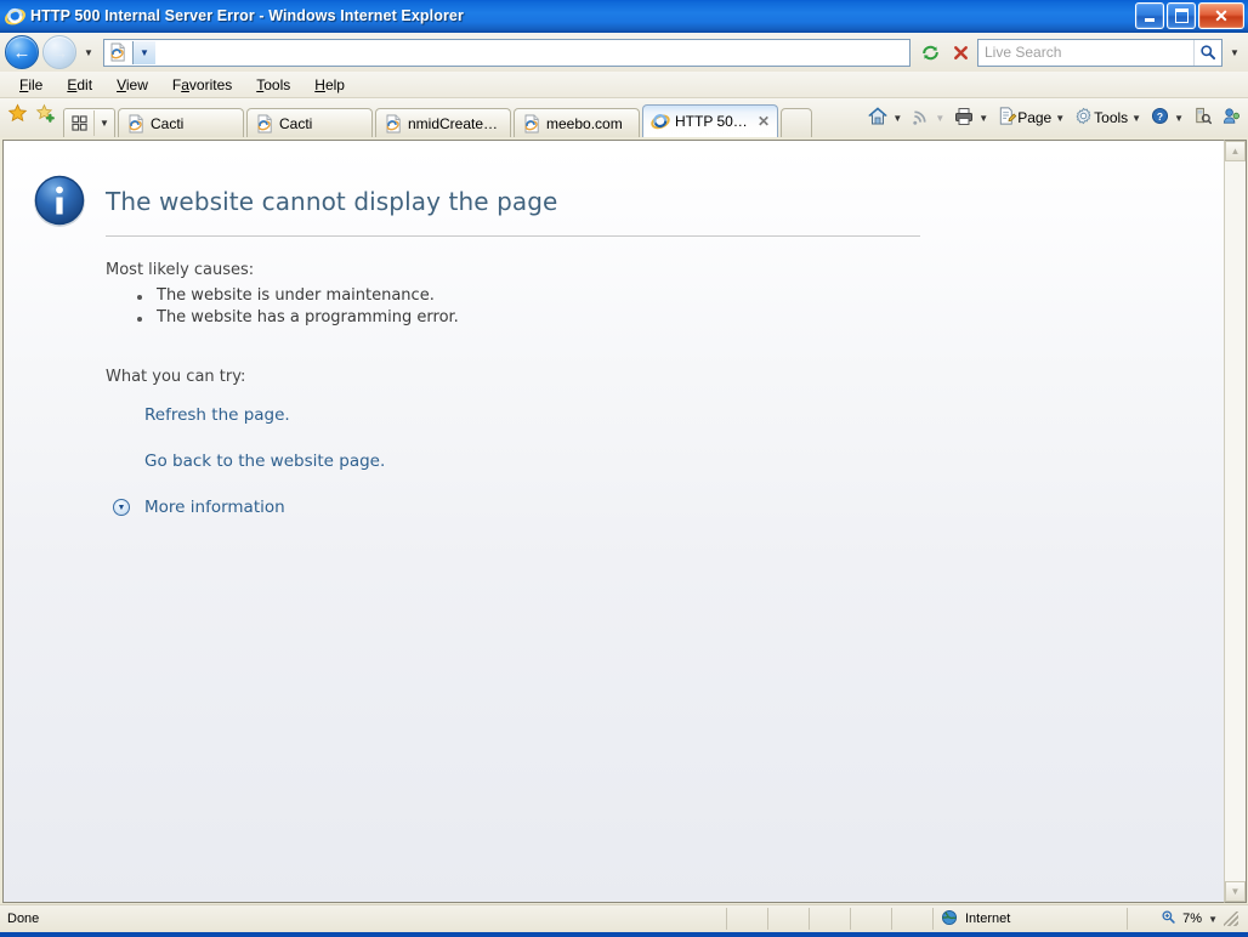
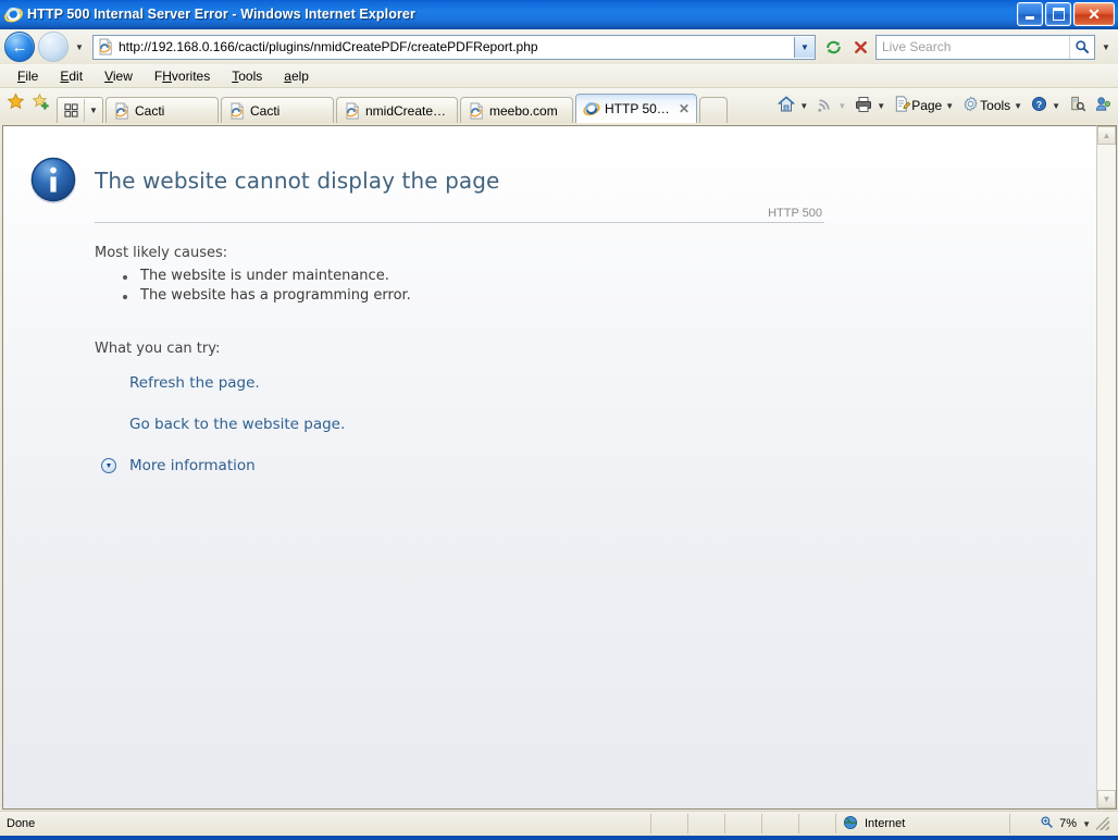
  HTTP 500 Internal Server Error - Windows Internet Explorer
  ✕
  ←
  →
  ▼
+ http://192.168.0.166/cacti/plugins/nmidCreatePDF/createPDFReport.php
  ▼
  Live Search
  ▼
  File
  Edit
  View
- Favorites
+ FHvorites
  Tools
- Help
+ aelp
  ▼
  Cacti
  Cacti
  nmidCreatePD
  meebo.com
  HTTP 500 I.
  ✕
  ▼
  ▼
  ▼
  Page
  ▼
  Tools
  ▼
  ?
  ▼
  The website cannot display the page
+ HTTP 500
  Most likely causes:
  The website is under maintenance.
  The website has a programming error.
  What you can try:
  Refresh the page.
  Go back to the website page.
  More information
  ▲
  ▼
  Done
  Internet
  7%
  ▼
